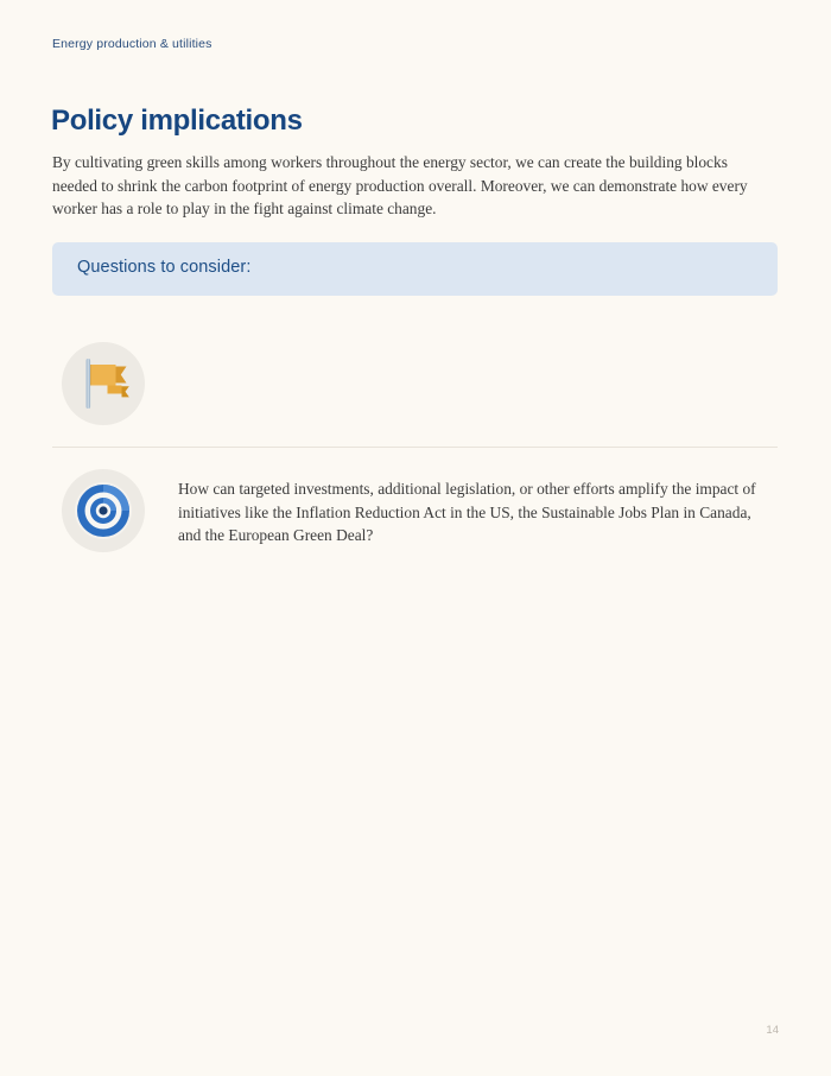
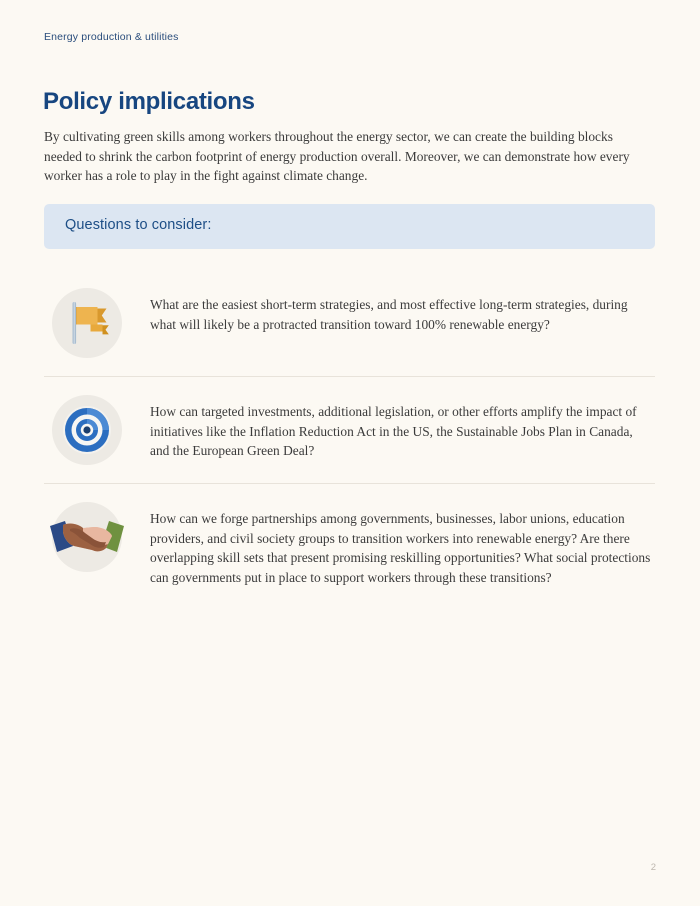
  Energy production & utilities
  Policy implications
  By cultivating green skills among workers throughout the energy sector, we can create the building blocks needed to shrink the carbon footprint of energy production overall. Moreover, we can demonstrate how every worker has a role to play in the fight against climate change.
  Questions to consider:
+ What are the easiest short-term strategies, and most effective long-term strategies, during what will likely be a protracted transition toward 100% renewable energy?
  How can targeted investments, additional legislation, or other efforts amplify the impact of initiatives like the Inflation Reduction Act in the US, the Sustainable Jobs Plan in Canada, and the European Green Deal?
+ How can we forge partnerships among governments, businesses, labor unions, education providers, and civil society groups to transition workers into renewable energy? Are there overlapping skill sets that present promising reskilling opportunities? What social protections can governments put in place to support workers through these transitions?
- 14
+ 2
